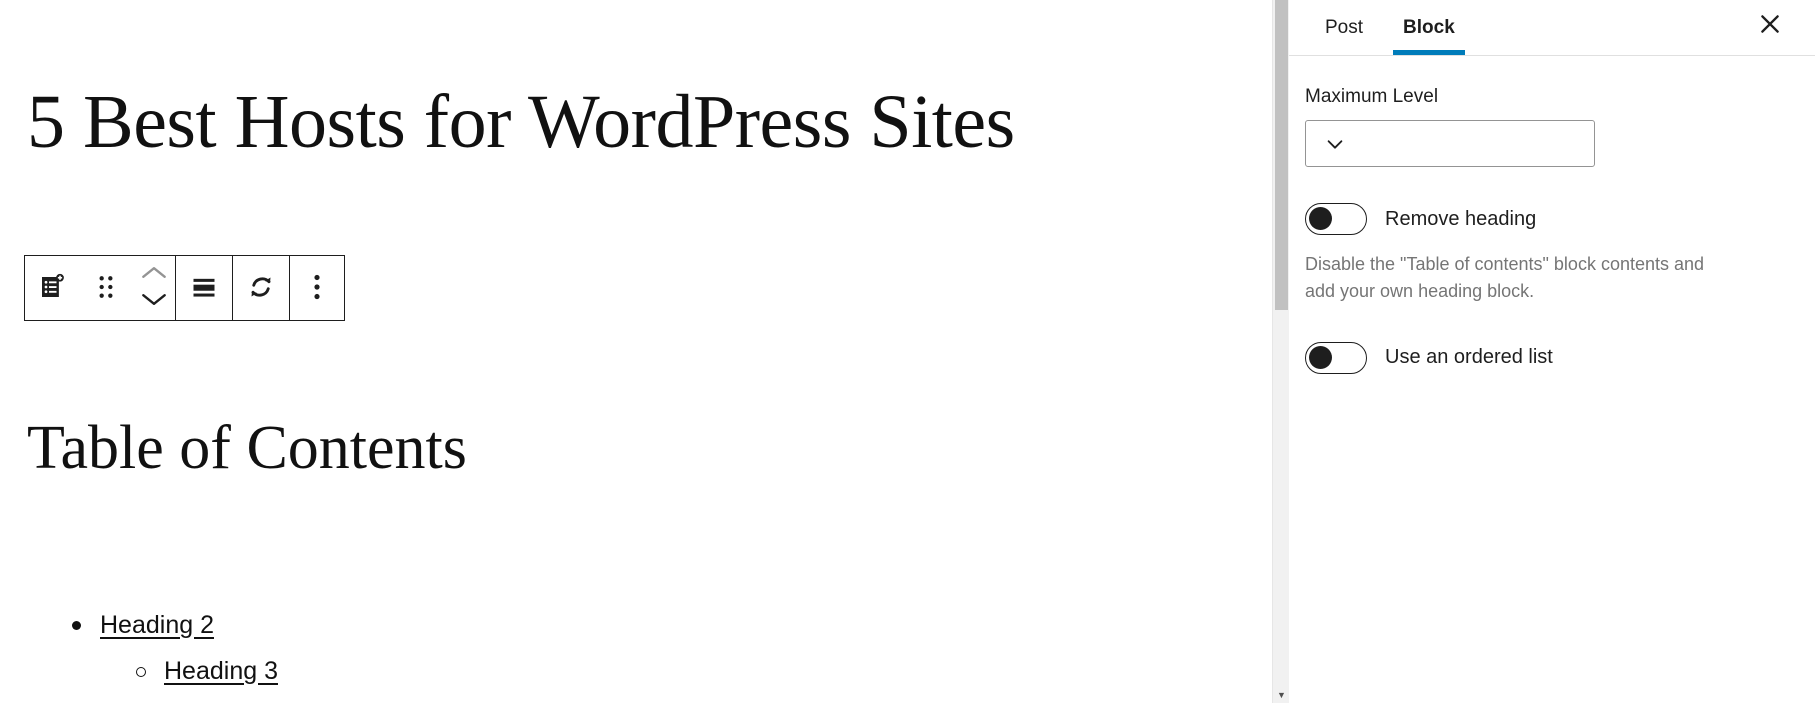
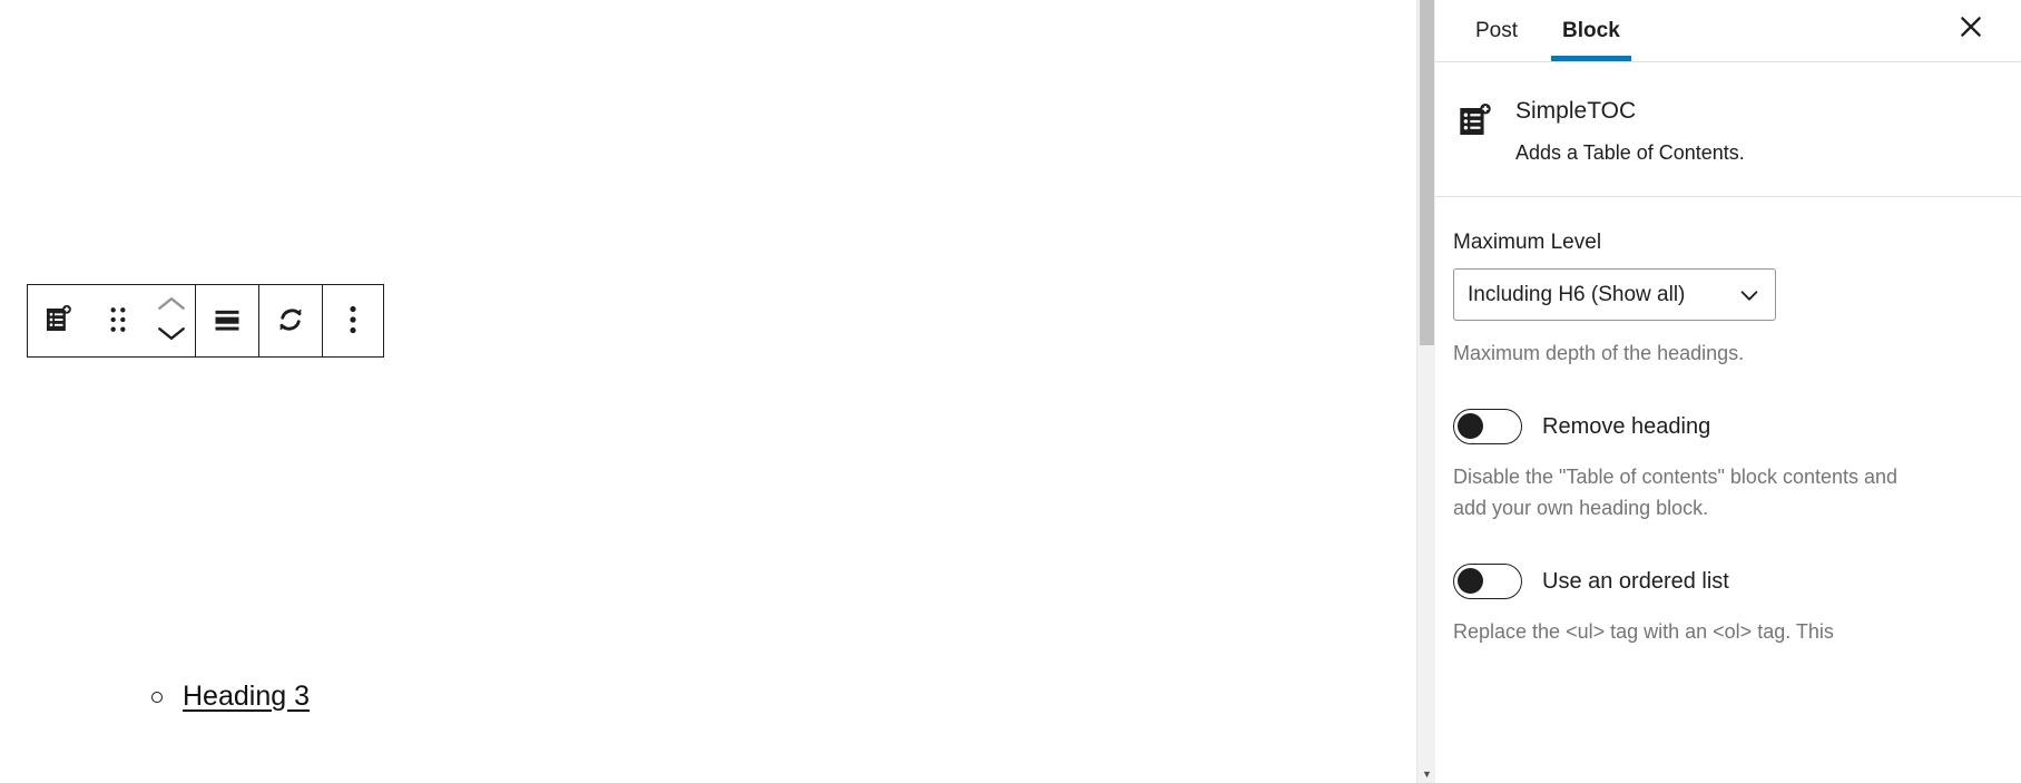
- 5 Best Hosts for WordPress Sites
- Table of Contents
- Heading 2
  Heading 3
  ▼
  Post
  Block
+ SimpleTOC
+ Adds a Table of Contents.
  Maximum Level
+ Including H6 (Show all)
+ Maximum depth of the headings.
  Remove heading
  Disable the "Table of contents" block contents and add your own heading block.
  Use an ordered list
+ Replace the <ul> tag with an <ol> tag. This
